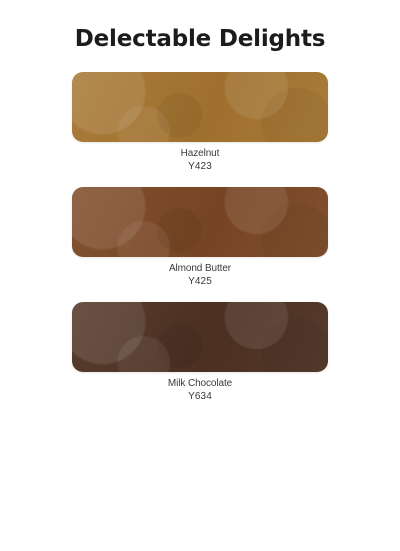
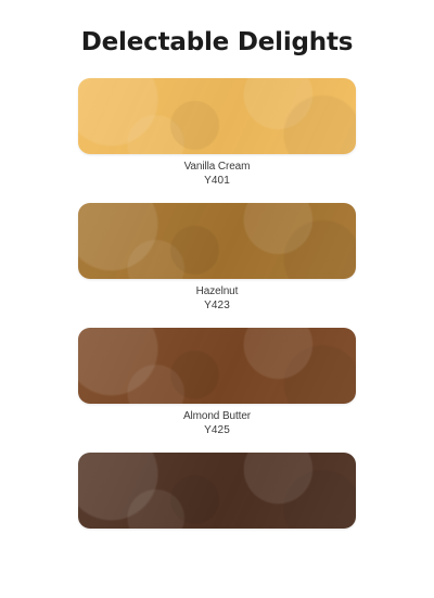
  Delectable Delights
+ Vanilla Cream
+ Y401
  Hazelnut
  Y423
  Almond Butter
  Y425
- Milk Chocolate
- Y634
